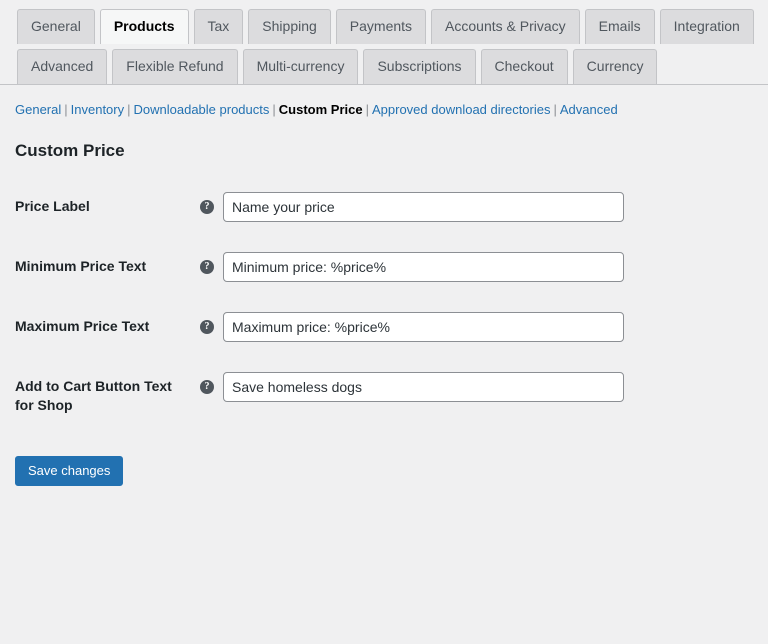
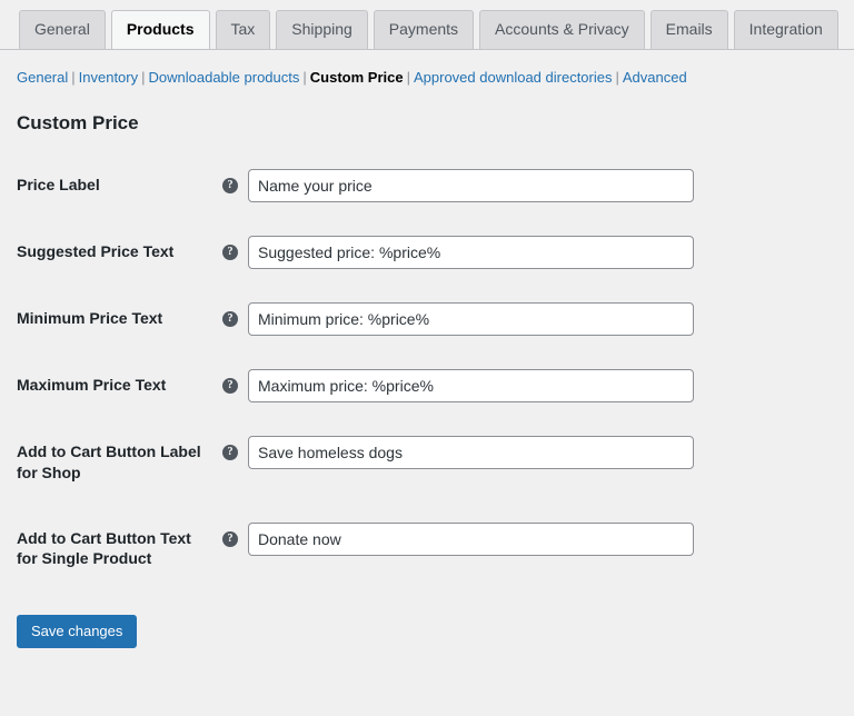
  General Products Tax Shipping Payments Accounts & Privacy Emails Integration
- Advanced Flexible Refund Multi-currency Subscriptions Checkout Currency
  General | Inventory | Downloadable products | Custom Price | Approved download directories | Advanced
  Custom Price
  Price Label	? Name your price
+ Suggested Price Text	? Suggested price: %price%
  Minimum Price Text	? Minimum price: %price%
  Maximum Price Text	? Maximum price: %price%
- Add to Cart Button Text for Shop	? Save homeless dogs
+ Add to Cart Button Label for Shop	? Save homeless dogs
+ Add to Cart Button Text for Single Product	? Donate now
  Save changes
